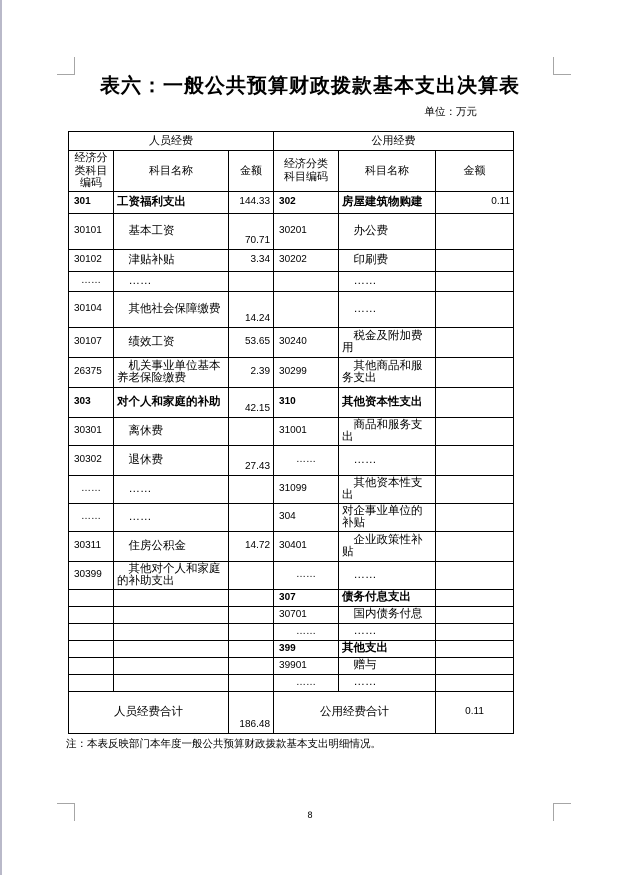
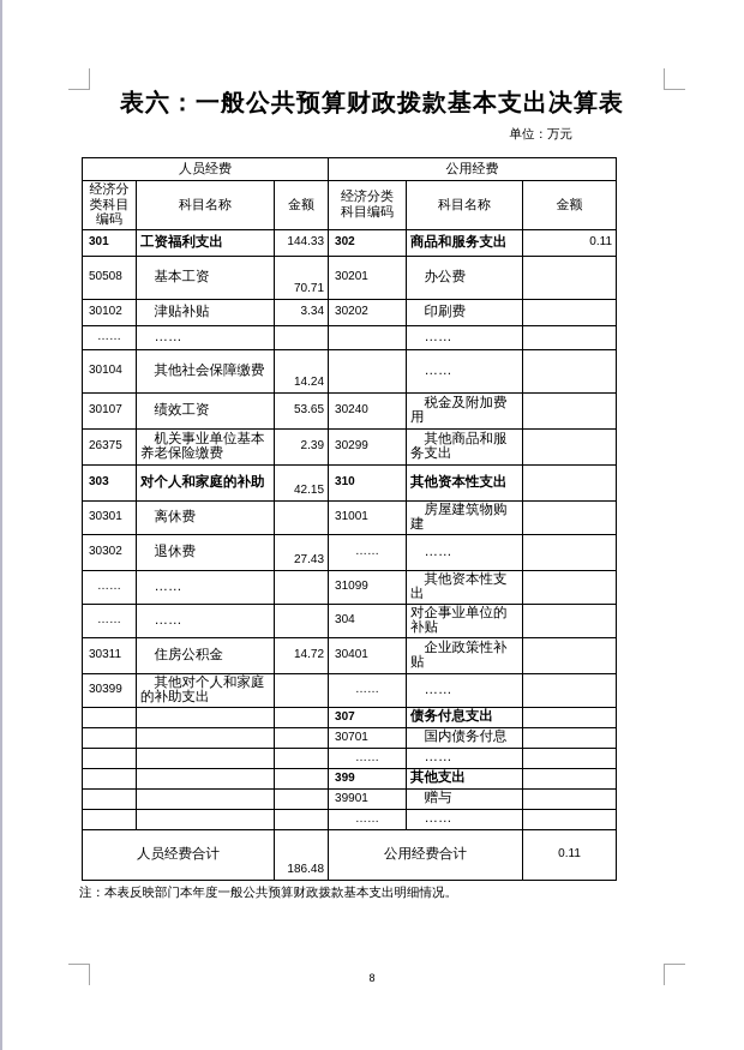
  表六：一般公共预算财政拨款基本支出决算表
  单位：万元
  人员经费	公用经费
  经济分类科目编码	科目名称	金额	经济分类科目编码	科目名称	金额
- 301	工资福利支出	144.33	302	房屋建筑物购建	0.11
+ 301	工资福利支出	144.33	302	商品和服务支出	0.11
- 30101	基本工资	70.71	30201	办公费
+ 50508	基本工资	70.71	30201	办公费
  30102	津贴补贴	3.34	30202	印刷费
  ……	……			……
  30104	其他社会保障缴费	14.24		……
  30107	绩效工资	53.65	30240	税金及附加费用
  26375	机关事业单位基本养老保险缴费	2.39	30299	其他商品和服务支出
  303	对个人和家庭的补助	42.15	310	其他资本性支出
- 30301	离休费		31001	商品和服务支出
+ 30301	离休费		31001	房屋建筑物购建
  30302	退休费	27.43	……	……
  ……	……		31099	其他资本性支出
  ……	……		304	对企事业单位的补贴
  30311	住房公积金	14.72	30401	企业政策性补贴
  30399	其他对个人和家庭的补助支出		……	……
  			307	债务付息支出
  			30701	国内债务付息
  			……	……
  			399	其他支出
  			39901	赠与
  			……	……
  人员经费合计	186.48	公用经费合计	0.11
  注：本表反映部门本年度一般公共预算财政拨款基本支出明细情况。
  8
